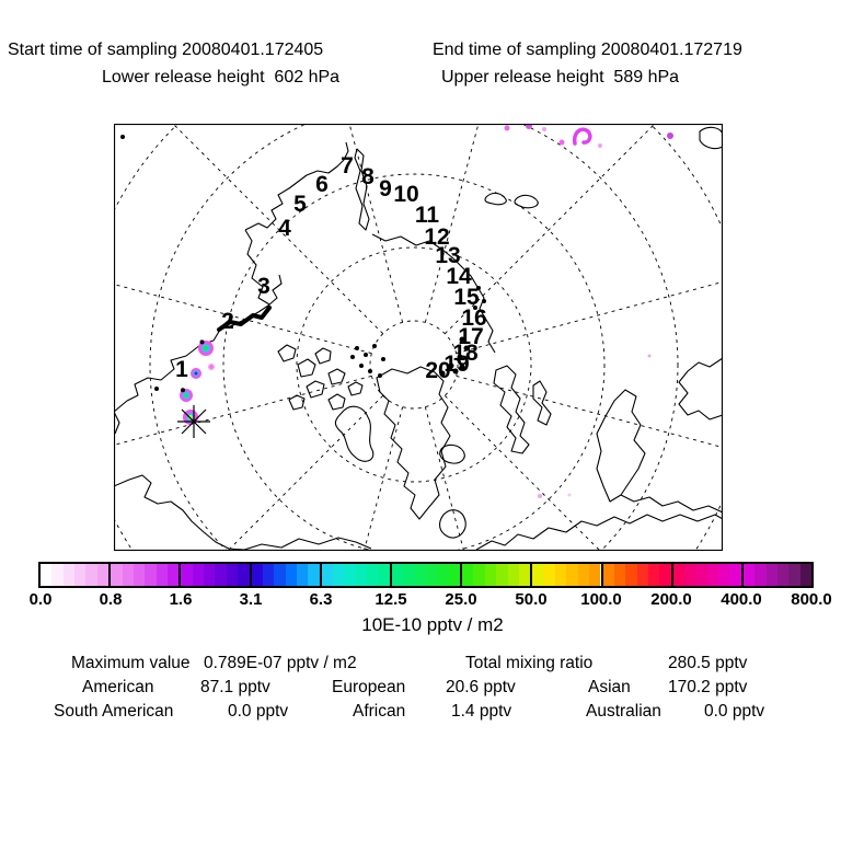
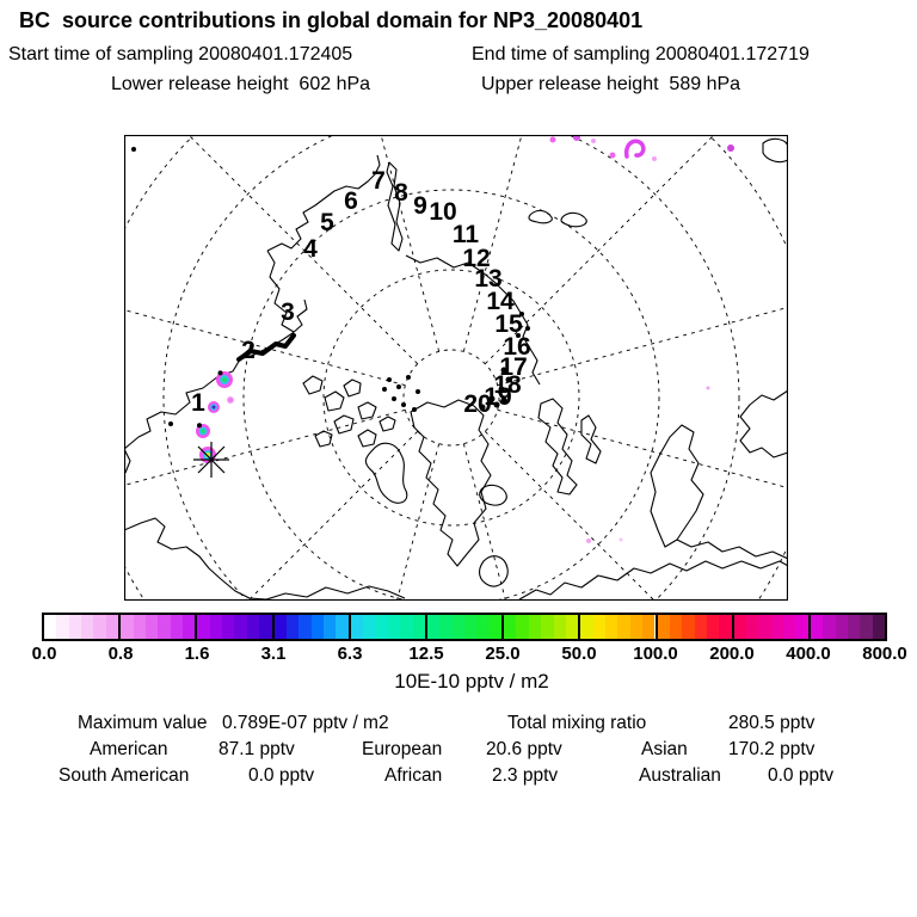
+ BC source contributions in global domain for NP3_20080401
  Start time of sampling 20080401.172405
  End time of sampling 20080401.172719
  Lower release height 602 hPa
  Upper release height 589 hPa
  1
  2
  3
  4
  5
  6
  7
  8
  9
  10
  11
  12
  13
  14
  15
  16
  17
  18
  19
  20
  0.0
  0.8
  1.6
  3.1
  6.3
  12.5
  25.0
  50.0
  100.0
  200.0
  400.0
  800.0
  10E-10 pptv / m2
  Maximum value
  0.789E-07 pptv / m2
  Total mixing ratio
  280.5 pptv
  American
  87.1 pptv
  European
  20.6 pptv
  Asian
  170.2 pptv
  South American
  0.0 pptv
  African
- 1.4 pptv
+ 2.3 pptv
  Australian
  0.0 pptv
